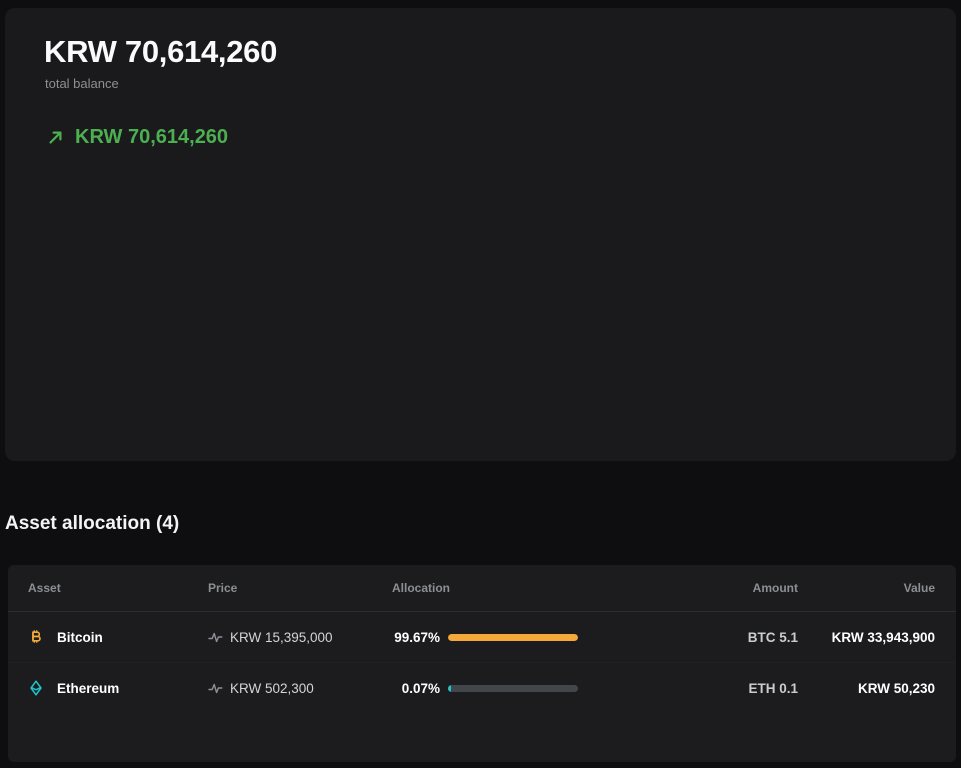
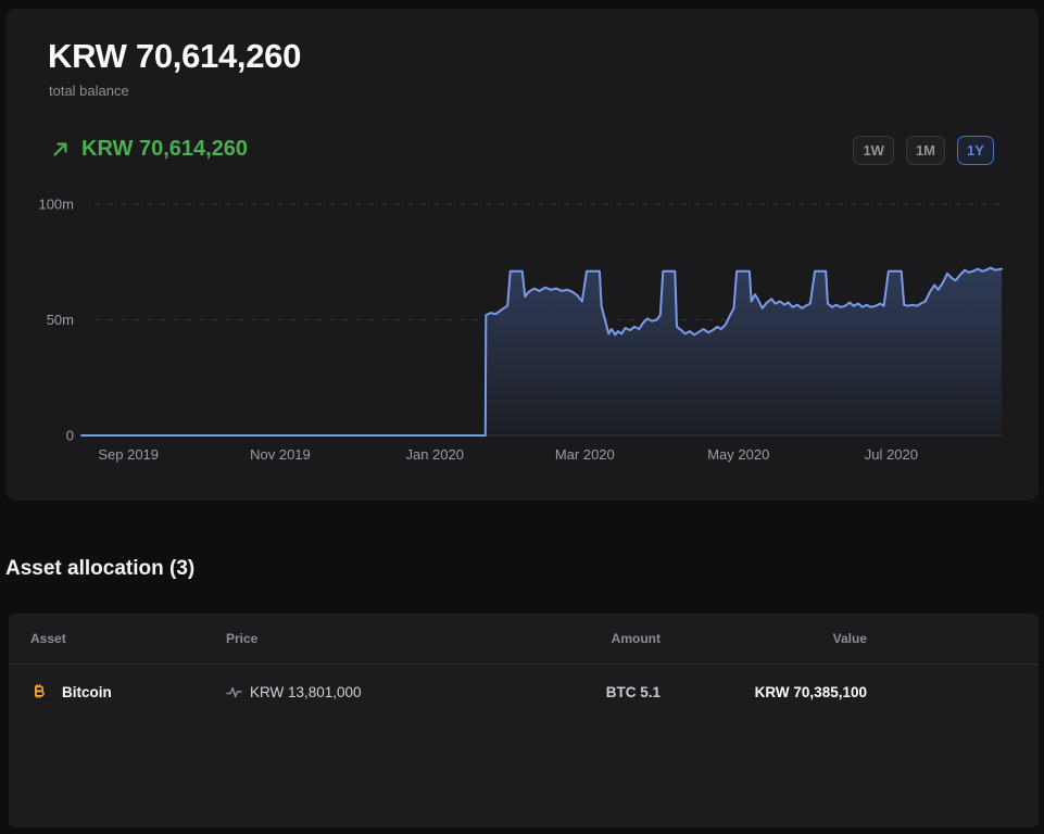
  KRW 70,614,260
  total balance
  KRW 70,614,260
+ 1W
+ 1M
+ 1Y
+ 100m
+ 50m
+ 0
+ Sep 2019
+ Nov 2019
+ Jan 2020
+ Mar 2020
+ May 2020
+ Jul 2020
- Asset allocation (4)
+ Asset allocation (3)
  Asset
  Price
- Allocation
  Amount
  Value
  Bitcoin
- KRW 15,395,000
+ KRW 13,801,000
- 99.67%
  BTC 5.1
- KRW 33,943,900
+ KRW 70,385,100
- Ethereum
- KRW 502,300
- 0.07%
- ETH 0.1
- KRW 50,230
